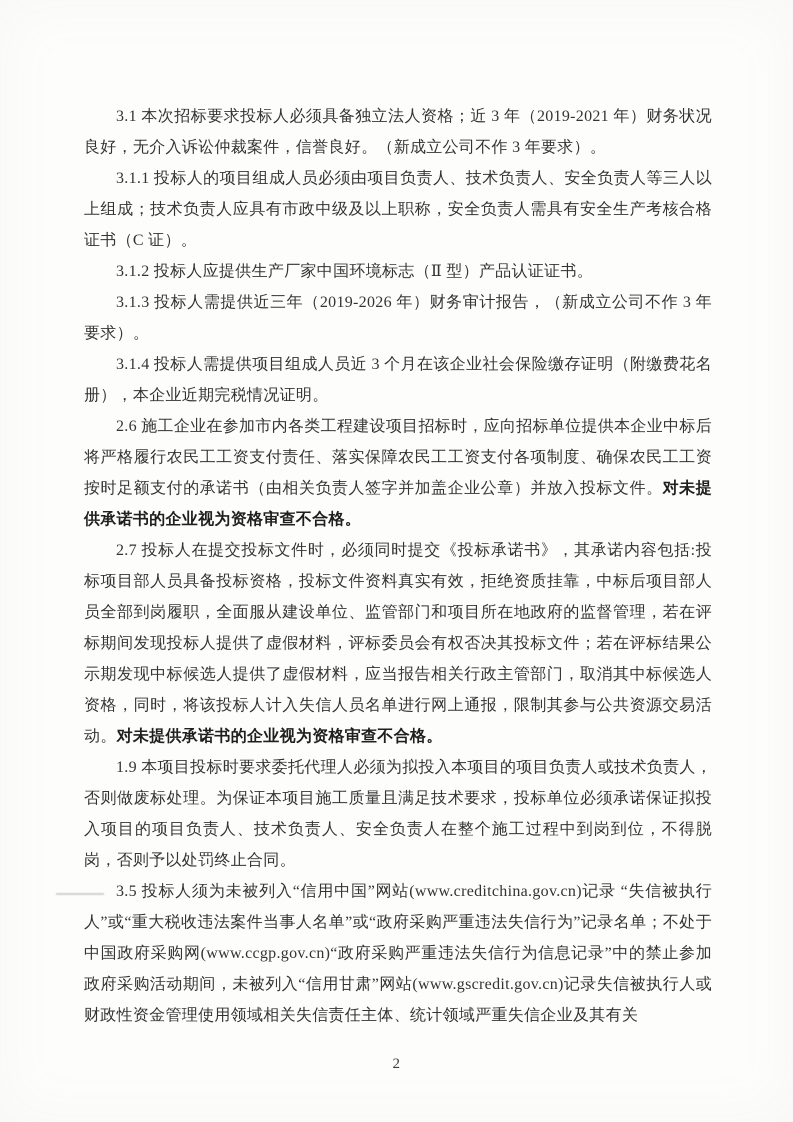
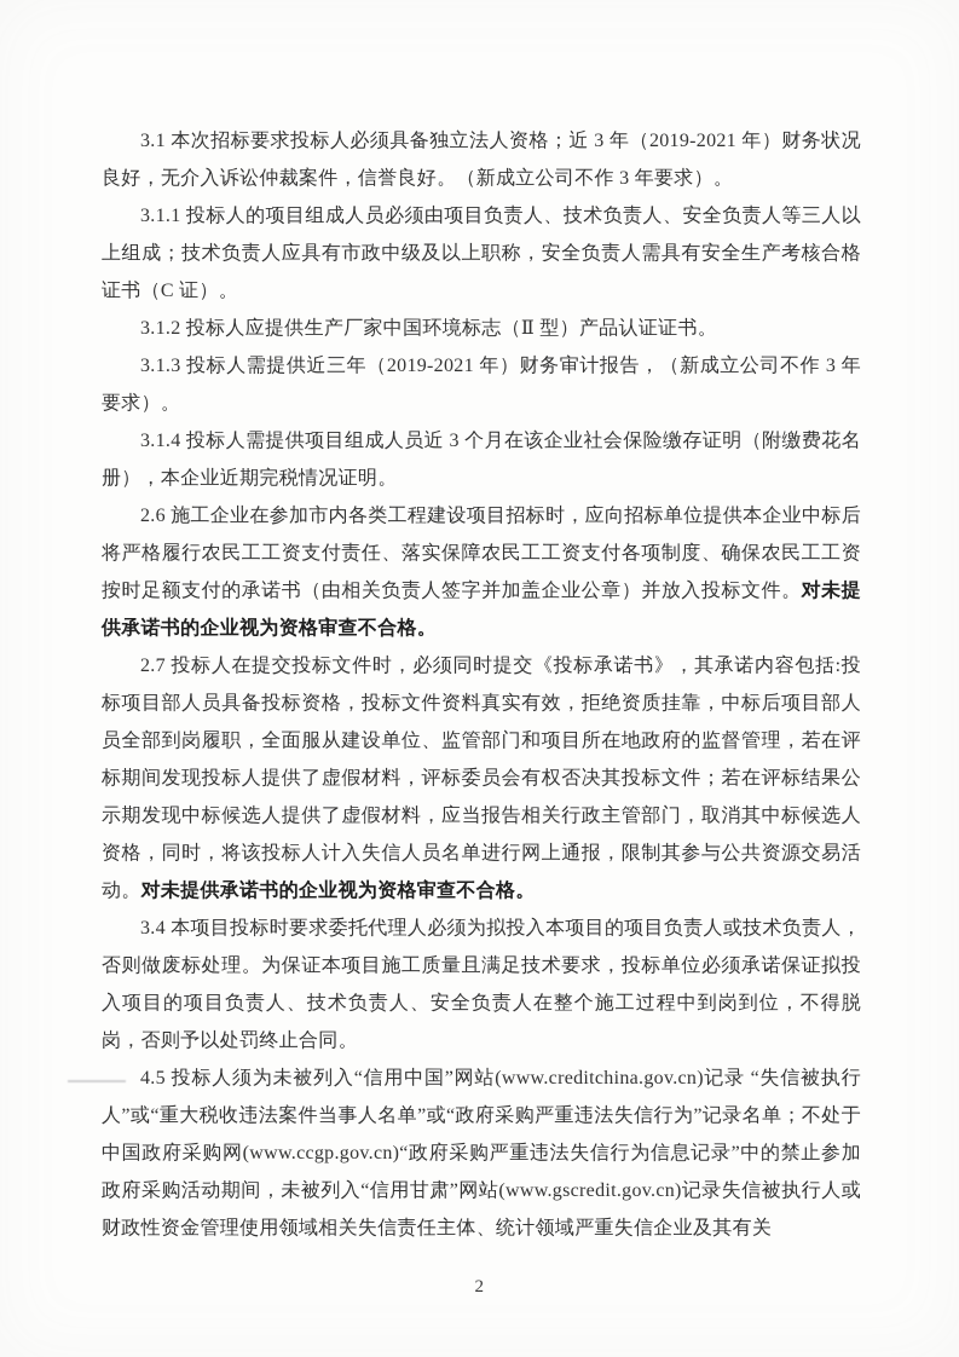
  3.1 本次招标要求投标人必须具备独立法人资格；近 3 年（2019-2021 年）财务状况良好，无介入诉讼仲裁案件，信誉良好。（新成立公司不作 3 年要求）。
  3.1.1 投标人的项目组成人员必须由项目负责人、技术负责人、安全负责人等三人以上组成；技术负责人应具有市政中级及以上职称，安全负责人需具有安全生产考核合格证书（C 证）。
  3.1.2 投标人应提供生产厂家中国环境标志（Ⅱ 型）产品认证证书。
- 3.1.3 投标人需提供近三年（2019-2026 年）财务审计报告，（新成立公司不作 3 年要求）。
+ 3.1.3 投标人需提供近三年（2019-2021 年）财务审计报告，（新成立公司不作 3 年要求）。
  3.1.4 投标人需提供项目组成人员近 3 个月在该企业社会保险缴存证明（附缴费花名册），本企业近期完税情况证明。
  2.6 施工企业在参加市内各类工程建设项目招标时，应向招标单位提供本企业中标后将严格履行农民工工资支付责任、落实保障农民工工资支付各项制度、确保农民工工资按时足额支付的承诺书（由相关负责人签字并加盖企业公章）并放入投标文件。对未提供承诺书的企业视为资格审查不合格。
  2.7 投标人在提交投标文件时，必须同时提交《投标承诺书》，其承诺内容包括:投标项目部人员具备投标资格，投标文件资料真实有效，拒绝资质挂靠，中标后项目部人员全部到岗履职，全面服从建设单位、监管部门和项目所在地政府的监督管理，若在评标期间发现投标人提供了虚假材料，评标委员会有权否决其投标文件；若在评标结果公示期发现中标候选人提供了虚假材料，应当报告相关行政主管部门，取消其中标候选人资格，同时，将该投标人计入失信人员名单进行网上通报，限制其参与公共资源交易活动。对未提供承诺书的企业视为资格审查不合格。
- 1.9 本项目投标时要求委托代理人必须为拟投入本项目的项目负责人或技术负责人，否则做废标处理。为保证本项目施工质量且满足技术要求，投标单位必须承诺保证拟投入项目的项目负责人、技术负责人、安全负责人在整个施工过程中到岗到位，不得脱岗，否则予以处罚终止合同。
+ 3.4 本项目投标时要求委托代理人必须为拟投入本项目的项目负责人或技术负责人，否则做废标处理。为保证本项目施工质量且满足技术要求，投标单位必须承诺保证拟投入项目的项目负责人、技术负责人、安全负责人在整个施工过程中到岗到位，不得脱岗，否则予以处罚终止合同。
- 3.5 投标人须为未被列入“信用中国”网站(www.creditchina.gov.cn)记录 “失信被执行人”或“重大税收违法案件当事人名单”或“政府采购严重违法失信行为”记录名单；不处于中国政府采购网(www.ccgp.gov.cn)“政府采购严重违法失信行为信息记录”中的禁止参加政府采购活动期间，未被列入“信用甘肃”网站(www.gscredit.gov.cn)记录失信被执行人或财政性资金管理使用领域相关失信责任主体、统计领域严重失信企业及其有关
+ 4.5 投标人须为未被列入“信用中国”网站(www.creditchina.gov.cn)记录 “失信被执行人”或“重大税收违法案件当事人名单”或“政府采购严重违法失信行为”记录名单；不处于中国政府采购网(www.ccgp.gov.cn)“政府采购严重违法失信行为信息记录”中的禁止参加政府采购活动期间，未被列入“信用甘肃”网站(www.gscredit.gov.cn)记录失信被执行人或财政性资金管理使用领域相关失信责任主体、统计领域严重失信企业及其有关
  2
